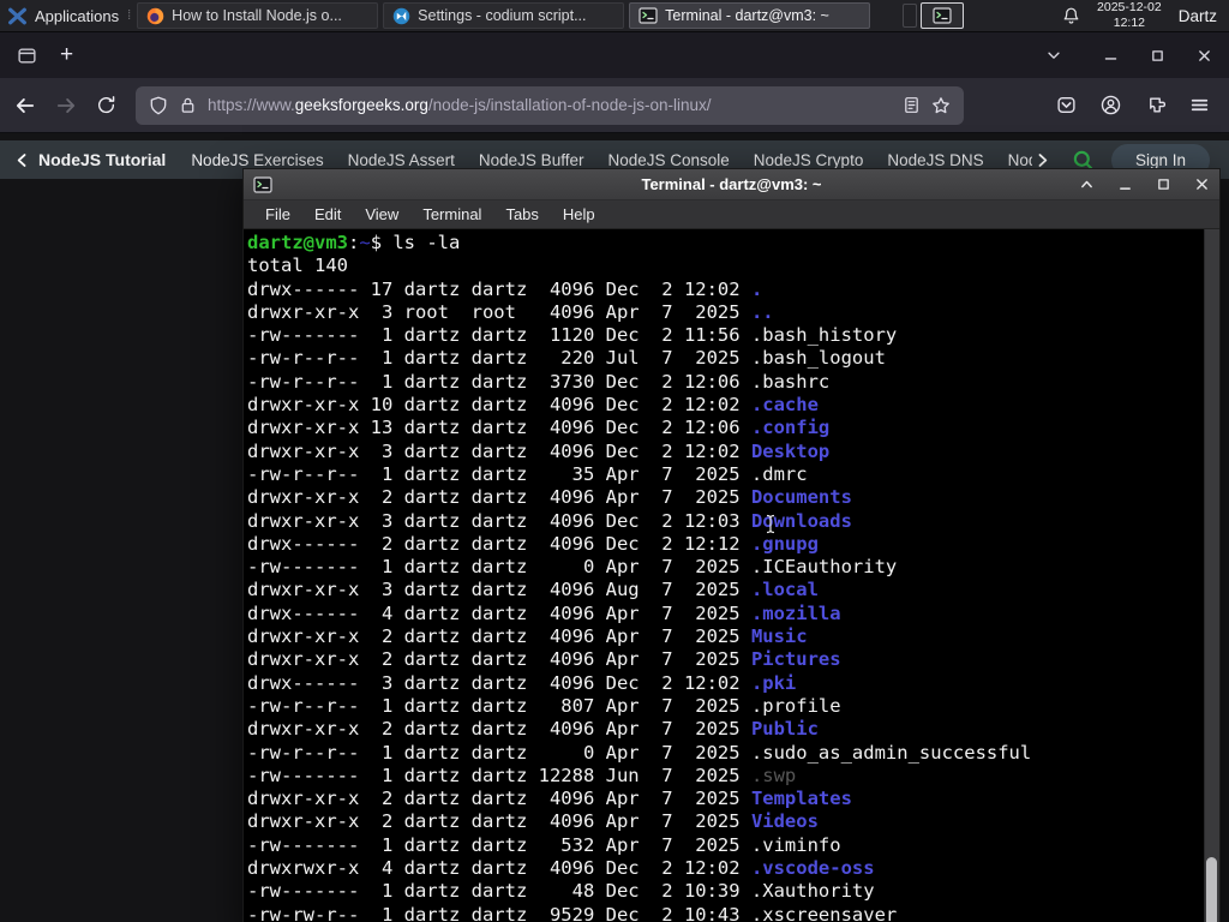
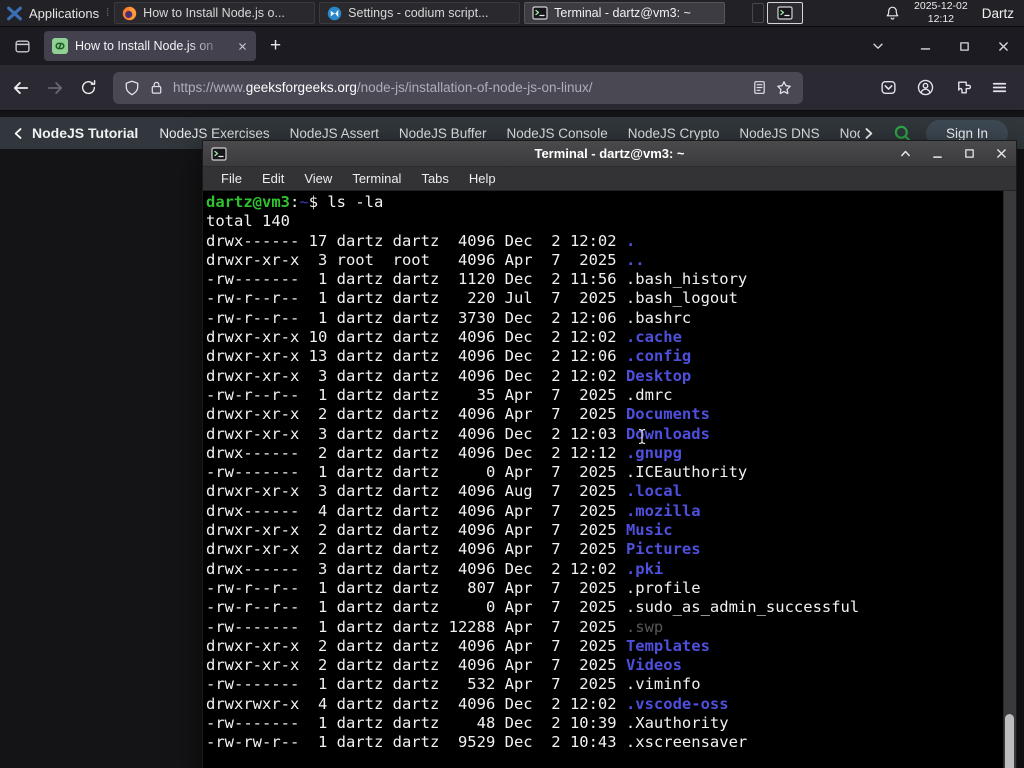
  Applications
  ⁞
  How to Install Node.js o...
  Settings - codium script...
  Terminal - dartz@vm3: ~
  2025-12-02
  12:12
  Dartz
+ How to Install Node.js on
  +
  https://www.geeksforgeeks.org/node-js/installation-of-node-js-on-linux/
  NodeJS Tutorial
  NodeJS Exercises
  NodeJS Assert
  NodeJS Buffer
  NodeJS Console
  NodeJS Crypto
  NodeJS DNS
  Sign In
  Terminal - dartz@vm3: ~
  File
  Edit
  View
  Terminal
  Tabs
  Help
  dartz@vm3:~$ ls -la
  total 140
  drwx------ 17 dartz dartz 4096 Dec 2 12:02 .
  drwxr-xr-x 3 root root 4096 Apr 7 2025 ..
  -rw------- 1 dartz dartz 1120 Dec 2 11:56 .bash_history
  -rw-r--r-- 1 dartz dartz 220 Jul 7 2025 .bash_logout
  -rw-r--r-- 1 dartz dartz 3730 Dec 2 12:06 .bashrc
  drwxr-xr-x 10 dartz dartz 4096 Dec 2 12:02 .cache
  drwxr-xr-x 13 dartz dartz 4096 Dec 2 12:06 .config
  drwxr-xr-x 3 dartz dartz 4096 Dec 2 12:02 Desktop
  -rw-r--r-- 1 dartz dartz 35 Apr 7 2025 .dmrc
  drwxr-xr-x 2 dartz dartz 4096 Apr 7 2025 Documents
  drwxr-xr-x 3 dartz dartz 4096 Dec 2 12:03 Downloads
  drwx------ 2 dartz dartz 4096 Dec 2 12:12 .gnupg
  -rw------- 1 dartz dartz 0 Apr 7 2025 .ICEauthority
  drwxr-xr-x 3 dartz dartz 4096 Aug 7 2025 .local
  drwx------ 4 dartz dartz 4096 Apr 7 2025 .mozilla
  drwxr-xr-x 2 dartz dartz 4096 Apr 7 2025 Music
  drwxr-xr-x 2 dartz dartz 4096 Apr 7 2025 Pictures
  drwx------ 3 dartz dartz 4096 Dec 2 12:02 .pki
  -rw-r--r-- 1 dartz dartz 807 Apr 7 2025 .profile
- drwxr-xr-x 2 dartz dartz 4096 Apr 7 2025 Public
  -rw-r--r-- 1 dartz dartz 0 Apr 7 2025 .sudo_as_admin_successful
- -rw------- 1 dartz dartz 12288 Jun 7 2025 .swp
+ -rw------- 1 dartz dartz 12288 Apr 7 2025 .swp
  drwxr-xr-x 2 dartz dartz 4096 Apr 7 2025 Templates
  drwxr-xr-x 2 dartz dartz 4096 Apr 7 2025 Videos
  -rw------- 1 dartz dartz 532 Apr 7 2025 .viminfo
  drwxrwxr-x 4 dartz dartz 4096 Dec 2 12:02 .vscode-oss
  -rw------- 1 dartz dartz 48 Dec 2 10:39 .Xauthority
  -rw-rw-r-- 1 dartz dartz 9529 Dec 2 10:43 .xscreensaver
